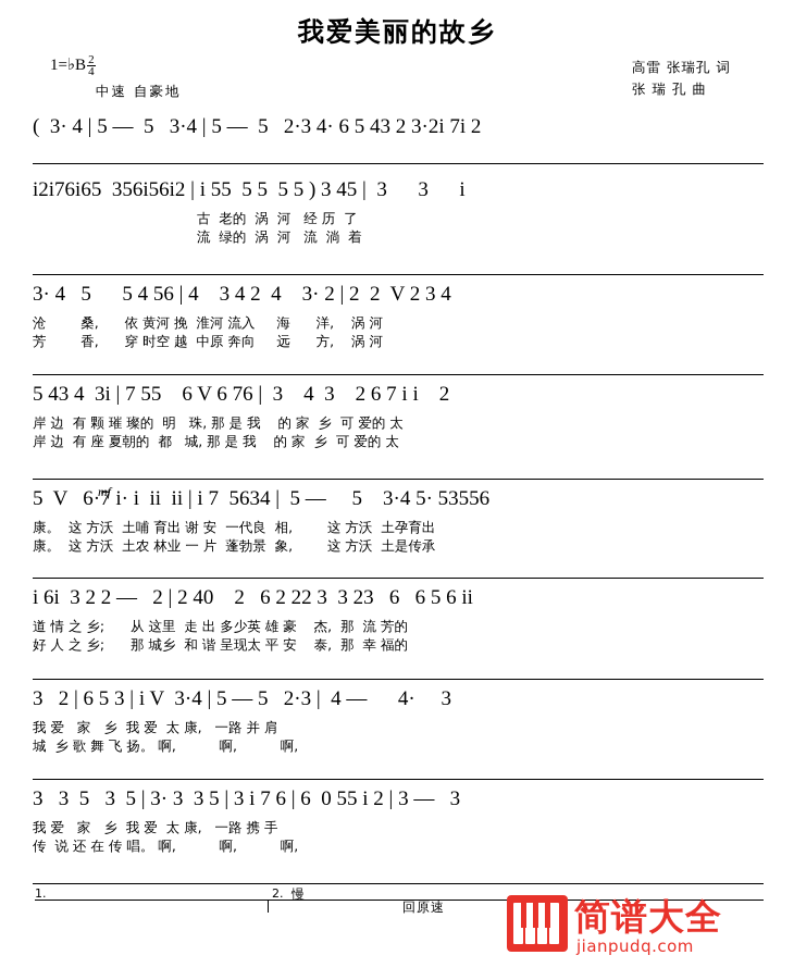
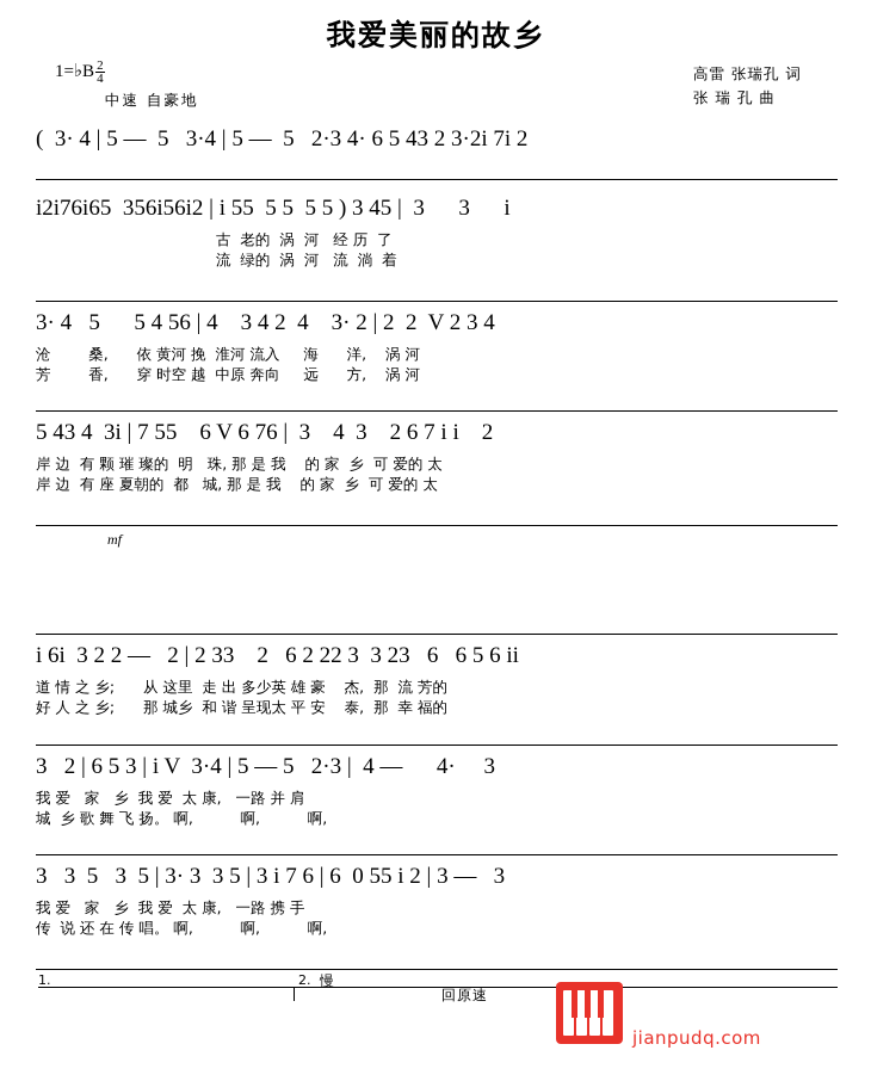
  我爱美丽的故乡
  高雷 张瑞孔 词
  张 瑞 孔 曲
  1=♭B
  2
  4
  中速 自豪地
  ( 3· 4 | 5 — 5 3·4 | 5 — 5 2·3 4· 6 5 43 2 3·2i 7i 2
  i2i76i65 356i56i2 | i 55 5 5 5 5 ) 3 45 | 3 3 i
  古 老的 涡 河 经 历 了
  流 绿的 涡 河 流 淌 着
  3· 4 5 5 4 56 | 4 3 4 2 4 3· 2 | 2 2 V 2 3 4
  沧 桑, 依 黄河 挽 淮河 流入 海 洋, 涡 河
  芳 香, 穿 时空 越 中原 奔向 远 方, 涡 河
  5 43 4 3i | 7 55 6 V 6 76 | 3 4 3 2 6 7 i i 2
  岸 边 有 颗 璀 璨的 明 珠, 那 是 我 的 家 乡 可 爱的 太
  岸 边 有 座 夏朝的 都 城, 那 是 我 的 家 乡 可 爱的 太
- 5 V 6·7 i· i ii ii | i 7 5634 | 5 — 5 3·4 5· 53556
- 康。 这 方沃 土哺 育出 谢 安 一代良 相, 这 方沃 土孕育出
- 康。 这 方沃 土农 林业 一 片 蓬勃景 象, 这 方沃 土是传承
  mf
- i 6i 3 2 2 — 2 | 2 40 2 6 2 22 3 3 23 6 6 5 6 ii
+ i 6i 3 2 2 — 2 | 2 33 2 6 2 22 3 3 23 6 6 5 6 ii
  道 情 之 乡; 从 这里 走 出 多少英 雄 豪 杰, 那 流 芳的
  好 人 之 乡; 那 城乡 和 谐 呈现太 平 安 泰, 那 幸 福的
  3 2 | 6 5 3 | i V 3·4 | 5 — 5 2·3 | 4 — 4· 3
  我 爱 家 乡 我 爱 太 康, 一路 并 肩
  城 乡 歌 舞 飞 扬。 啊, 啊, 啊,
  3 3 5 3 5 | 3· 3 3 5 | 3 i 7 6 | 6 0 55 i 2 | 3 — 3
  我 爱 家 乡 我 爱 太 康, 一路 携 手
  传 说 还 在 传 唱。 啊, 啊, 啊,
  1.
  2.
  慢
  回原速
- 简谱大全
  jianpudq.com
